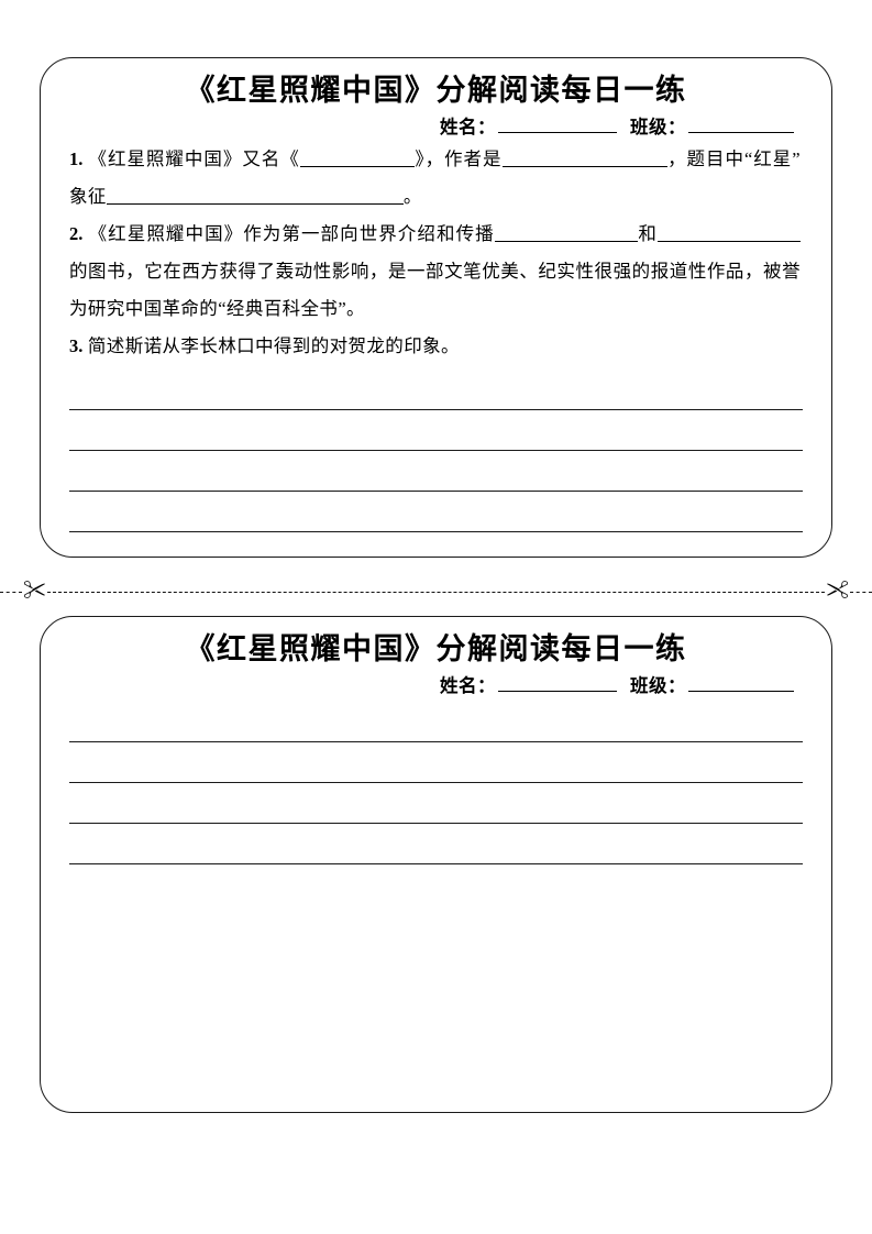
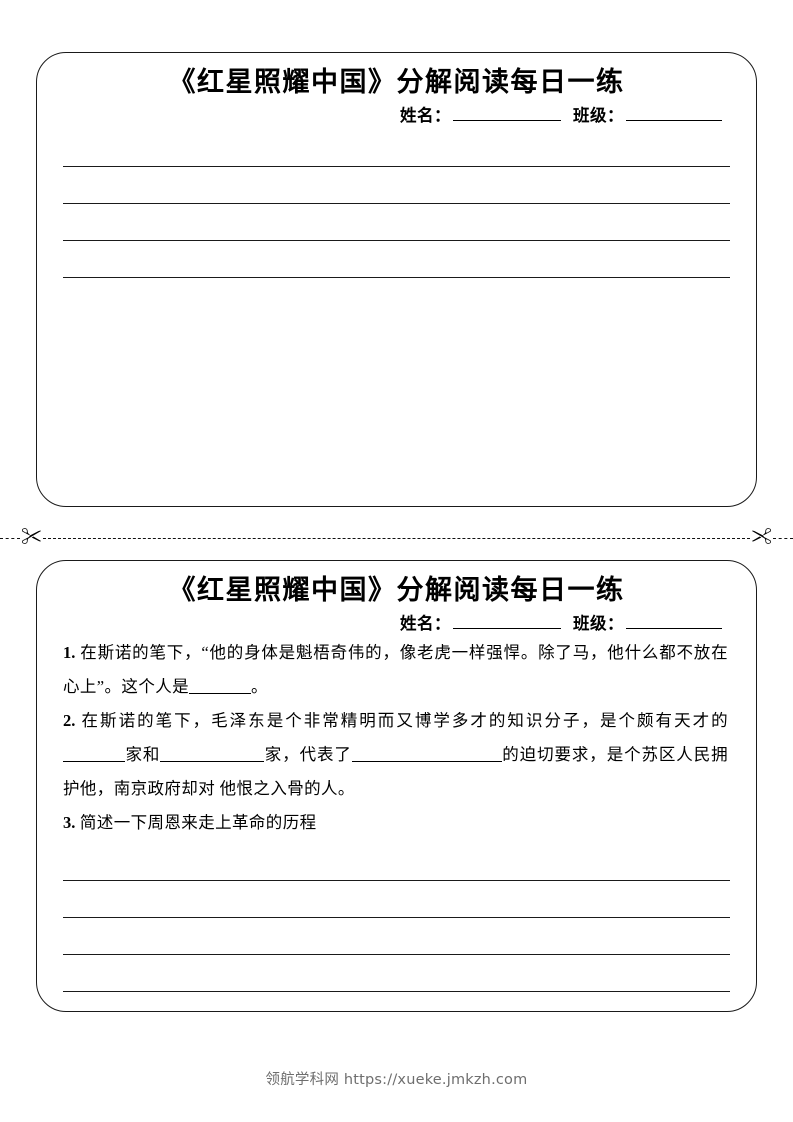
  《红星照耀中国》分解阅读每日一练
  姓名：
  班级：
- 1. 《红星照耀中国》又名《 》，作者是 ，题目中“红星”象征 。
- 2. 《红星照耀中国》作为第一部向世界介绍和传播 和的图书，它在西方获得了轰动性影响，是一部文笔优美、纪实性很强的报道性作品，被誉为研究中国革命的“经典百科全书”。
- 3. 简述斯诺从李长林口中得到的对贺龙的印象。
  ✂
  《红星照耀中国》分解阅读每日一练
  姓名：
  班级：
+ 1. 在斯诺的笔下，“他的身体是魁梧奇伟的，像老虎一样强悍。除了马，他什么都不放在心上”。这个人是 。
+ 2. 在斯诺的笔下，毛泽东是个非常精明而又博学多才的知识分子，是个颇有天才的家和 家，代表了 的迫切要求，是个苏区人民拥护他，南京政府却对 他恨之入骨的人。
+ 3. 简述一下周恩来走上革命的历程
+ 领航学科网 https://xueke.jmkzh.com
